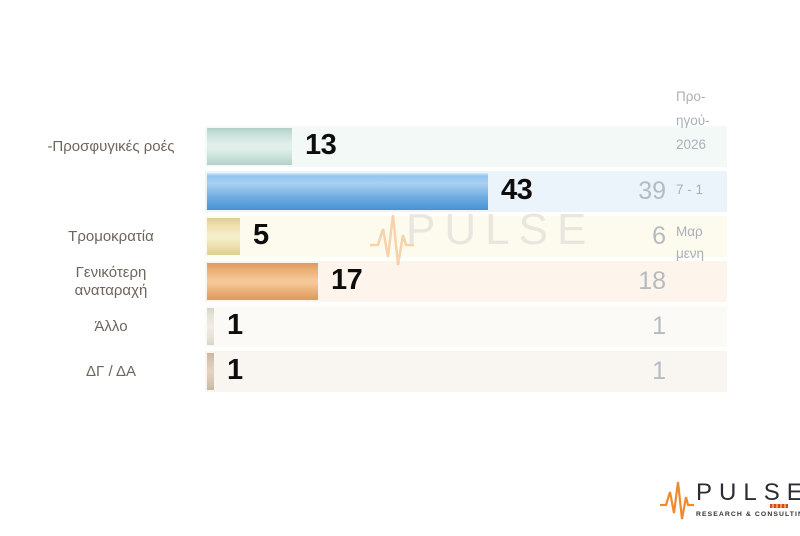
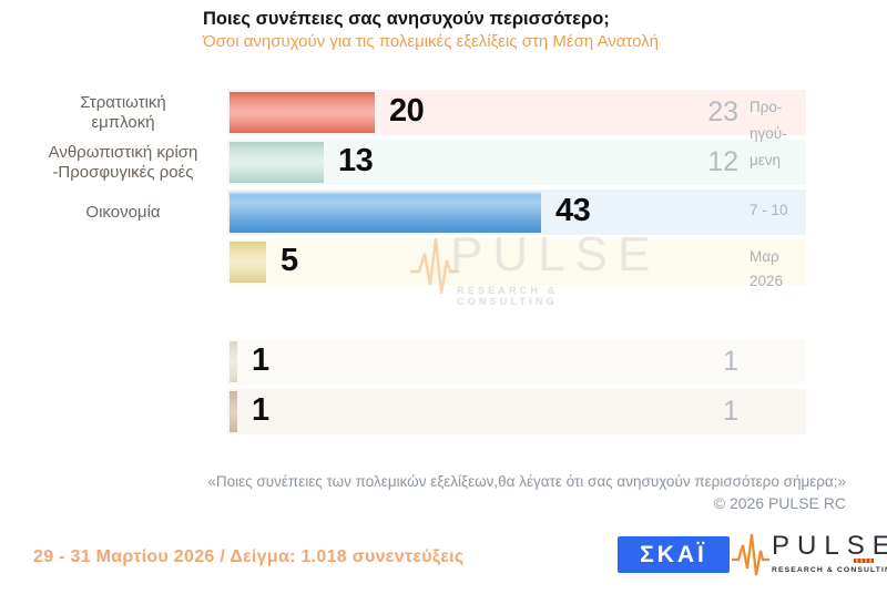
+ Ποιες συνέπειες σας ανησυχούν περισσότερο;
+ Όσοι ανησυχούν για τις πολεμικές εξελίξεις στη Μέση Ανατολή
+ Στρατιωτική
+ εμπλοκή
+ 20
+ 23
+ Ανθρωπιστική κρίση
  -Προσφυγικές ροές
  13
+ 12
+ Οικονομία
  43
- 39
- Τρομοκρατία
  5
- 6
- Γενικότερη
- αναταραχή
- 17
- 18
- Άλλο
  1
  1
- ΔΓ / ΔΑ
  1
  1
  PULSE
+ RESEARCH & CONSULTING
+ «Ποιες συνέπειες των πολεμικών εξελίξεων,θα λέγατε ότι σας ανησυχούν περισσότερο σήμερα;»
+ © 2026 PULSE RC
+ 29 - 31 Μαρτίου 2026 / Δείγμα: 1.018 συνεντεύξεις
+ ΣΚΑΪ
  PULSE
  Προ-
  ηγού-
- 2026
+ μενη
- 7 - 1
+ 7 - 10
  Μαρ
- μενη
+ 2026
